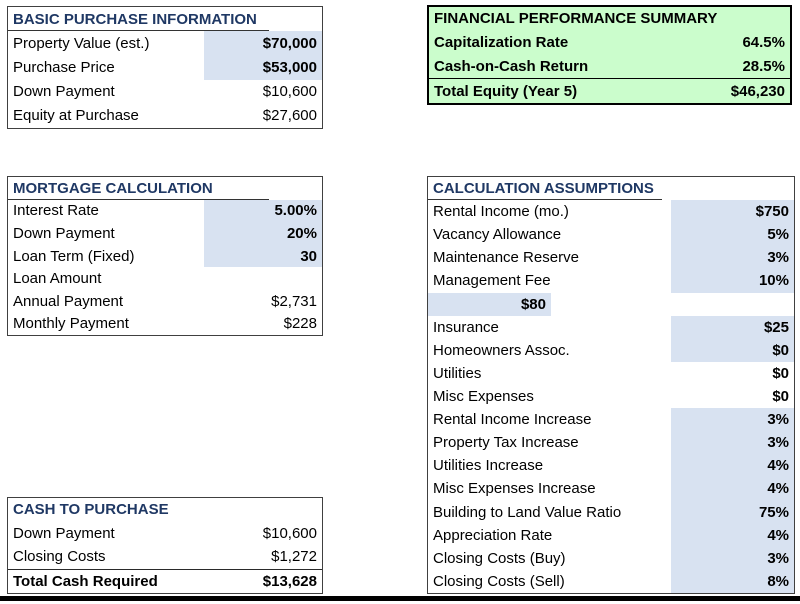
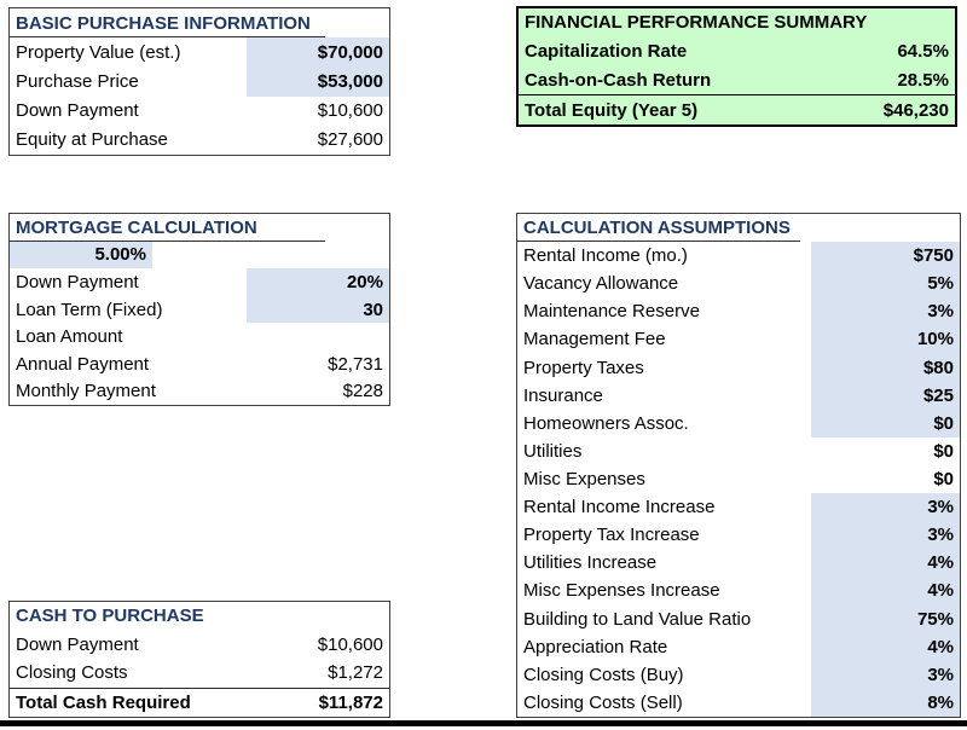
  BASIC PURCHASE INFORMATION
  Property Value (est.)
  $70,000
  Purchase Price
  $53,000
  Down Payment
  $10,600
  Equity at Purchase
  $27,600
  FINANCIAL PERFORMANCE SUMMARY
  Capitalization Rate
  64.5%
  Cash-on-Cash Return
  28.5%
  Total Equity (Year 5)
  $46,230
  MORTGAGE CALCULATION
- Interest Rate
  5.00%
  Down Payment
  20%
  Loan Term (Fixed)
  30
  Loan Amount
  Annual Payment
  $2,731
  Monthly Payment
  $228
  CALCULATION ASSUMPTIONS
  Rental Income (mo.)
  $750
  Vacancy Allowance
  5%
  Maintenance Reserve
  3%
  Management Fee
  10%
+ Property Taxes
  $80
  Insurance
  $25
  Homeowners Assoc.
  $0
  Utilities
  $0
  Misc Expenses
  $0
  Rental Income Increase
  3%
  Property Tax Increase
  3%
  Utilities Increase
  4%
  Misc Expenses Increase
  4%
  Building to Land Value Ratio
  75%
  Appreciation Rate
  4%
  Closing Costs (Buy)
  3%
  Closing Costs (Sell)
  8%
  CASH TO PURCHASE
  Down Payment
  $10,600
  Closing Costs
  $1,272
  Total Cash Required
- $13,628
+ $11,872
